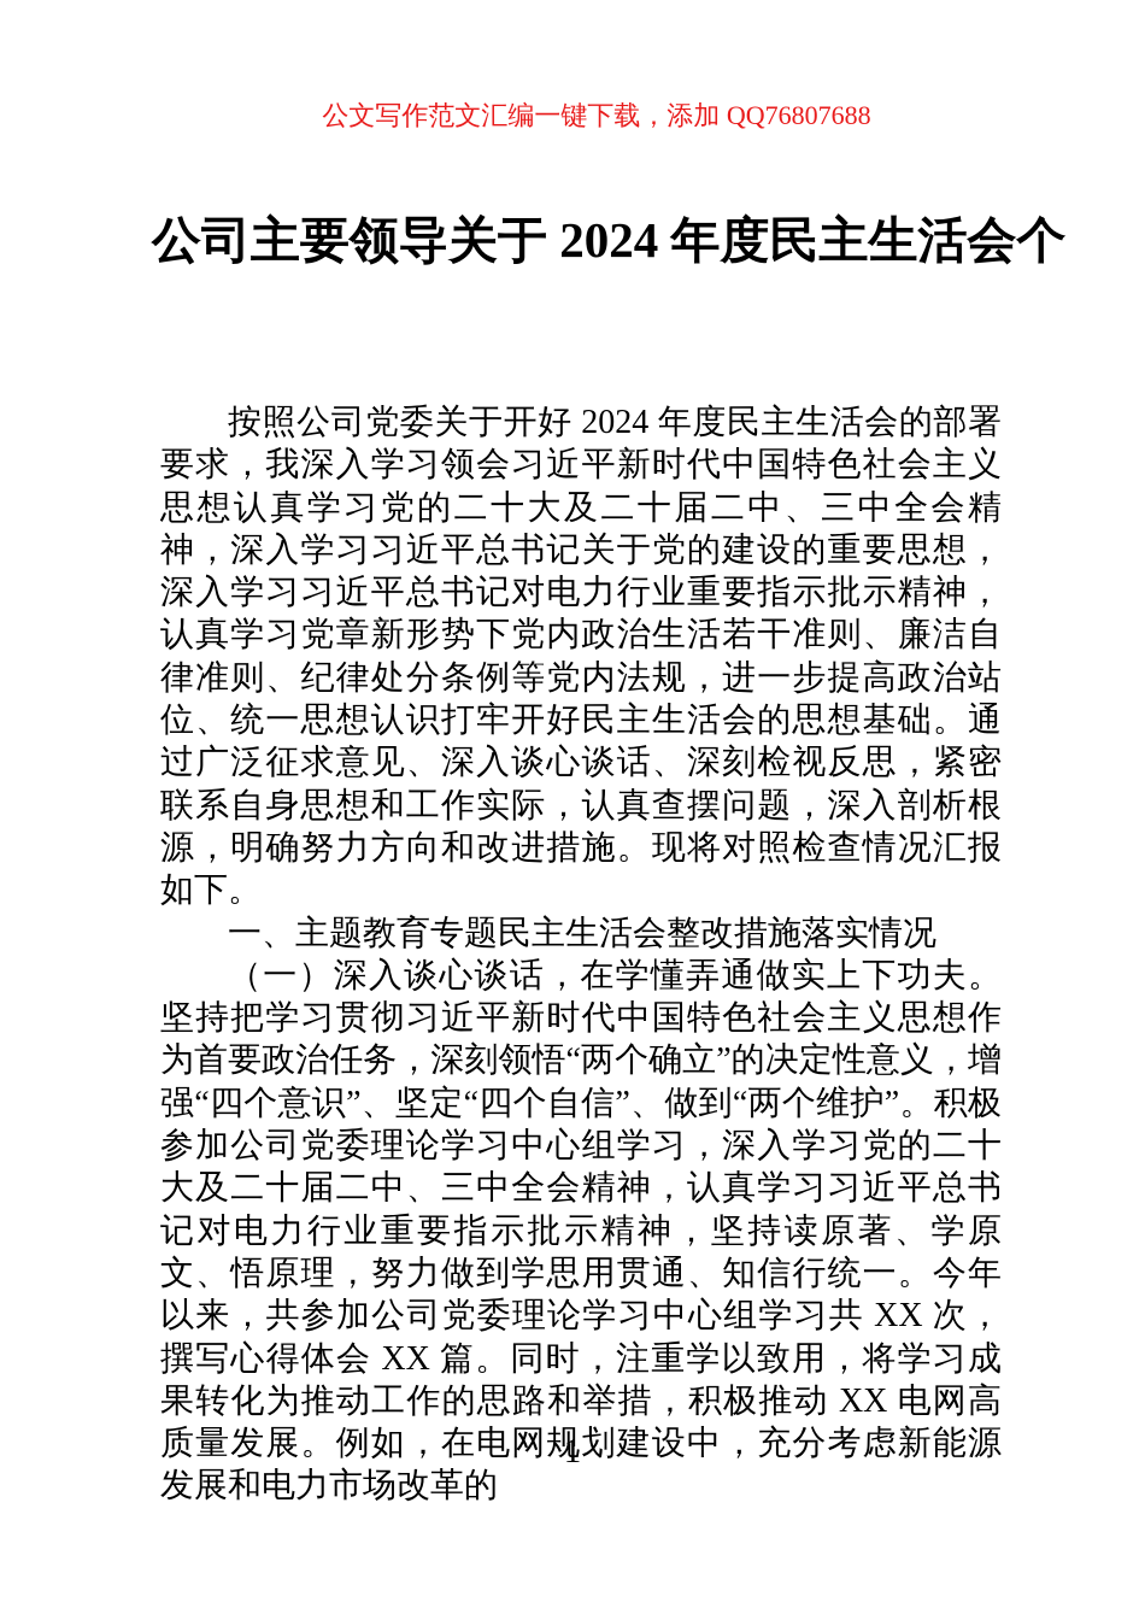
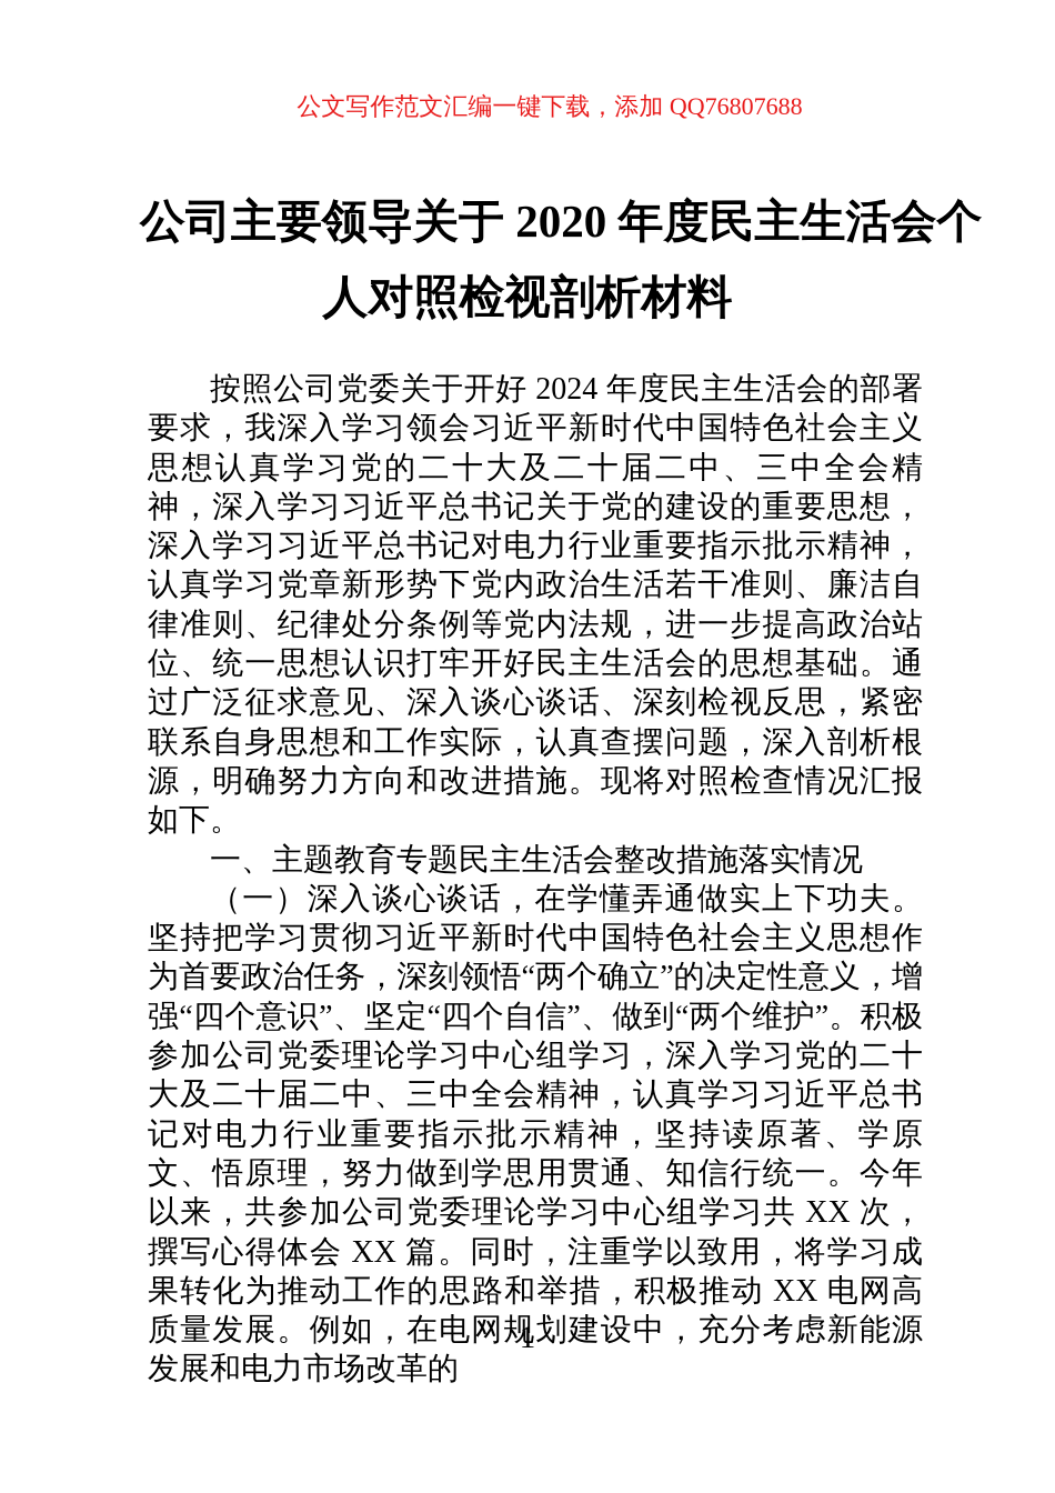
  公文写作范文汇编一键下载，添加 QQ76807688
- 公司主要领导关于 2024 年度民主生活会个
+ 公司主要领导关于 2020 年度民主生活会个
+ 人对照检视剖析材料
  按照公司党委关于开好 2024 年度民主生活会的部署要求，我深入学习领会习近平新时代中国特色社会主义思想认真学习党的二十大及二十届二中、三中全会精神，深入学习习近平总书记关于党的建设的重要思想，深入学习习近平总书记对电力行业重要指示批示精神，认真学习党章新形势下党内政治生活若干准则、廉洁自律准则、纪律处分条例等党内法规，进一步提高政治站位、统一思想认识打牢开好民主生活会的思想基础。通过广泛征求意见、深入谈心谈话、深刻检视反思，紧密联系自身思想和工作实际，认真查摆问题，深入剖析根源，明确努力方向和改进措施。现将对照检查情况汇报如下。
  一、主题教育专题民主生活会整改措施落实情况
  （一）深入谈心谈话，在学懂弄通做实上下功夫。坚持把学习贯彻习近平新时代中国特色社会主义思想作为首要政治任务，深刻领悟“两个确立”的决定性意义，增强“四个意识”、坚定“四个自信”、做到“两个维护”。积极参加公司党委理论学习中心组学习，深入学习党的二十大及二十届二中、三中全会精神，认真学习习近平总书记对电力行业重要指示批示精神，坚持读原著、学原文、悟原理，努力做到学思用贯通、知信行统一。今年以来，共参加公司党委理论学习中心组学习共 XX 次，撰写心得体会 XX 篇。同时，注重学以致用，将学习成果转化为推动工作的思路和举措，积极推动 XX 电网高质量发展。例如，在电网规划建设中，充分考虑新能源发展和电力市场改革的
  1
